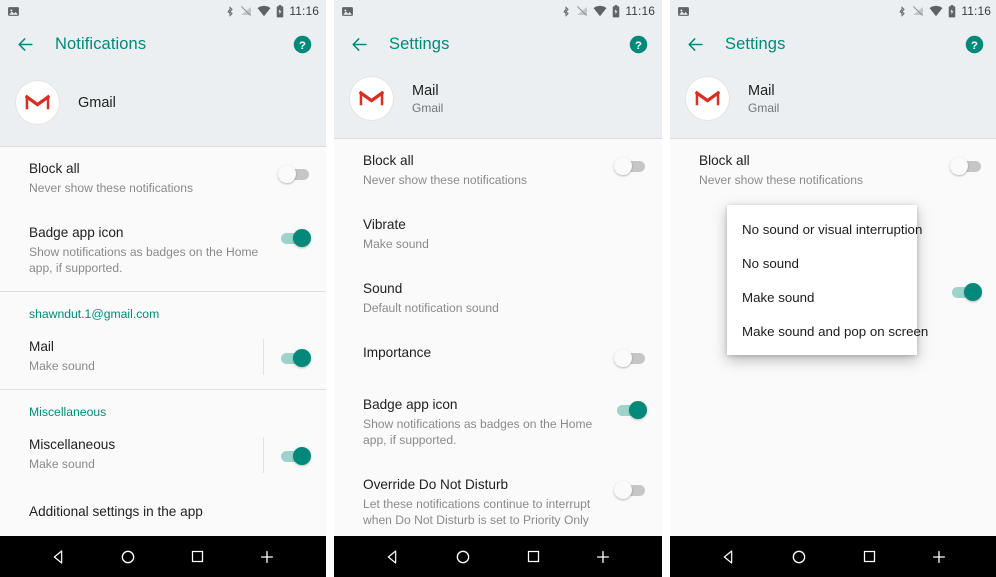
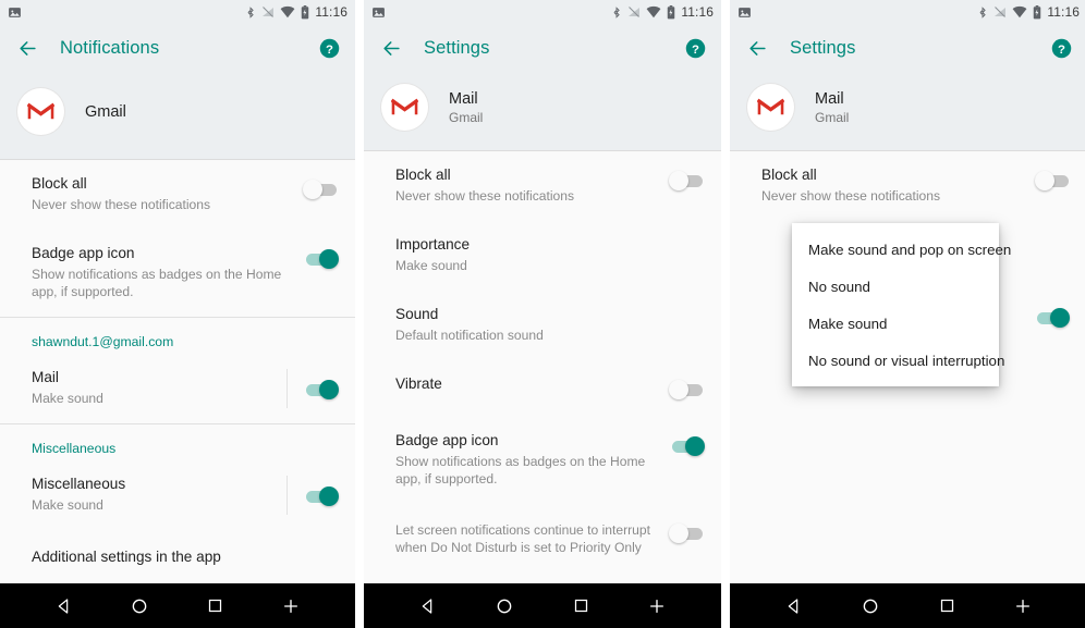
  11:16
  Notifications
  ?
  Gmail
  Block all
  Never show these notifications
  Badge app icon
  Show notifications as badges on the Home app, if supported.
  shawndut.1@gmail.com
  Mail
  Make sound
  Miscellaneous
  Miscellaneous
  Make sound
  Additional settings in the app
  11:16
  Settings
  ?
  Mail
  Gmail
  Block all
  Never show these notifications
- Vibrate
+ Importance
  Make sound
  Sound
  Default notification sound
- Importance
+ Vibrate
  Badge app icon
  Show notifications as badges on the Home app, if supported.
- Override Do Not Disturb
- Let these notifications continue to interrupt when Do Not Disturb is set to Priority Only
+ Let screen notifications continue to interrupt when Do Not Disturb is set to Priority Only
  11:16
  Settings
  ?
  Mail
  Gmail
  Block all
  Never show these notifications
- No sound or visual interruption
+ Make sound and pop on screen
  No sound
  Make sound
- Make sound and pop on screen
+ No sound or visual interruption
